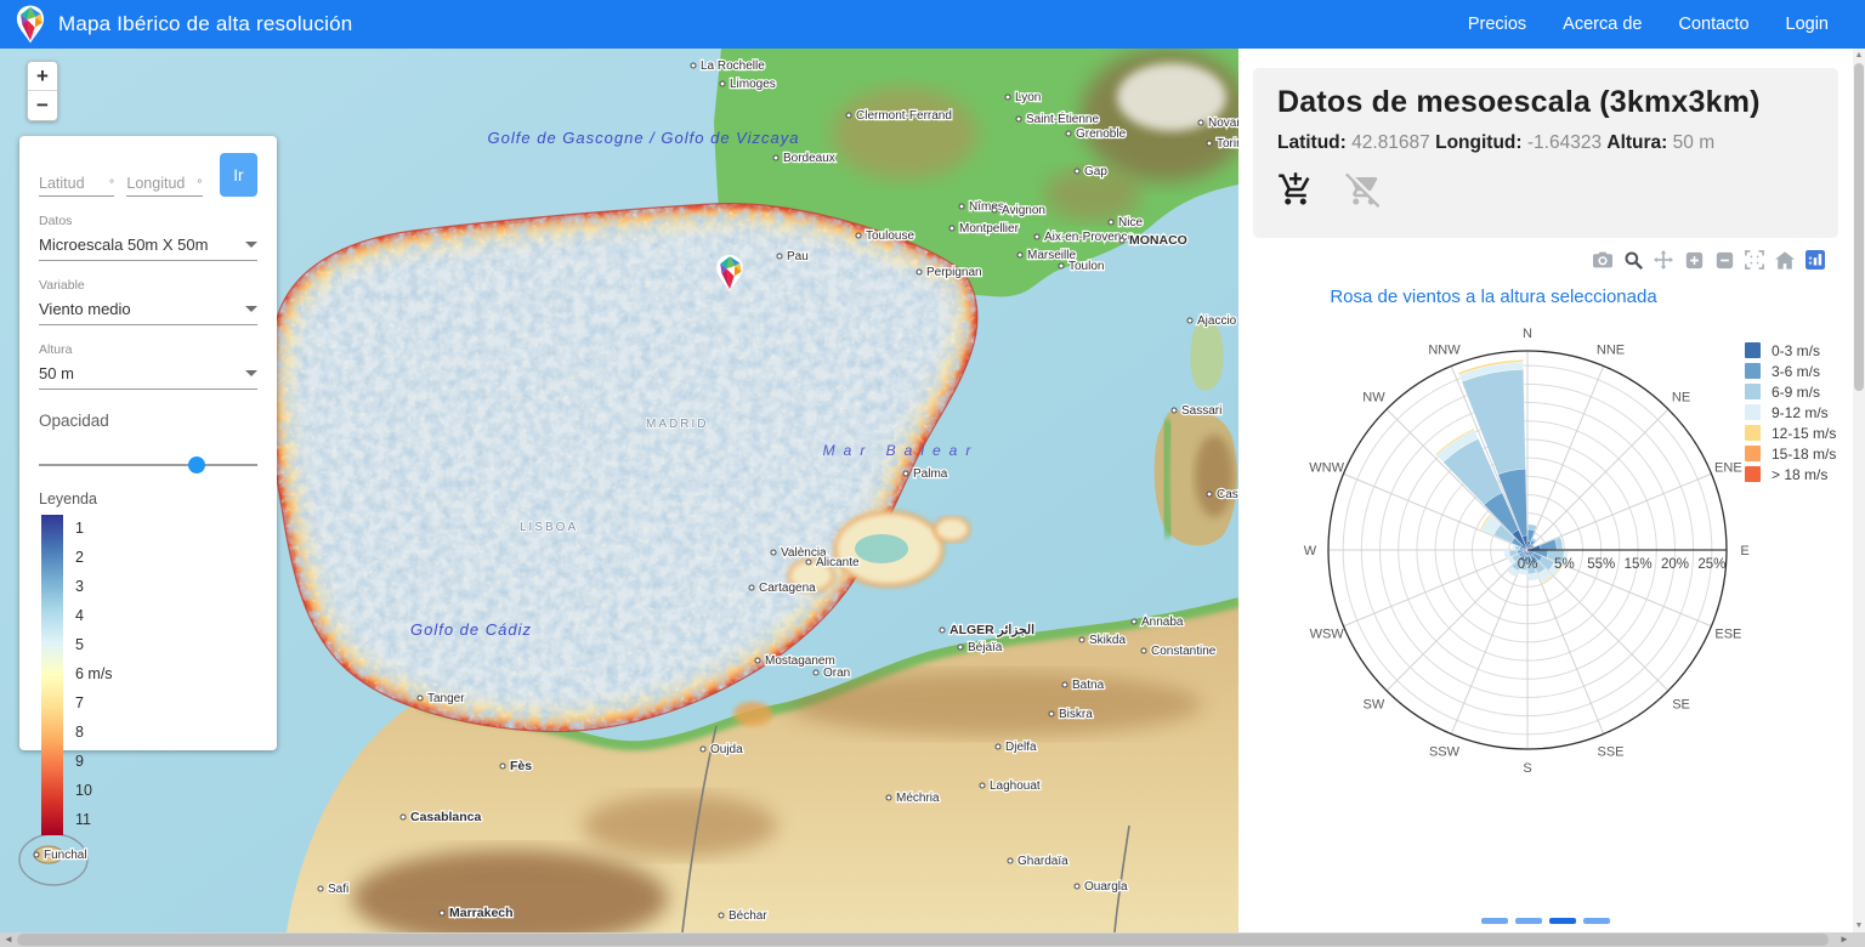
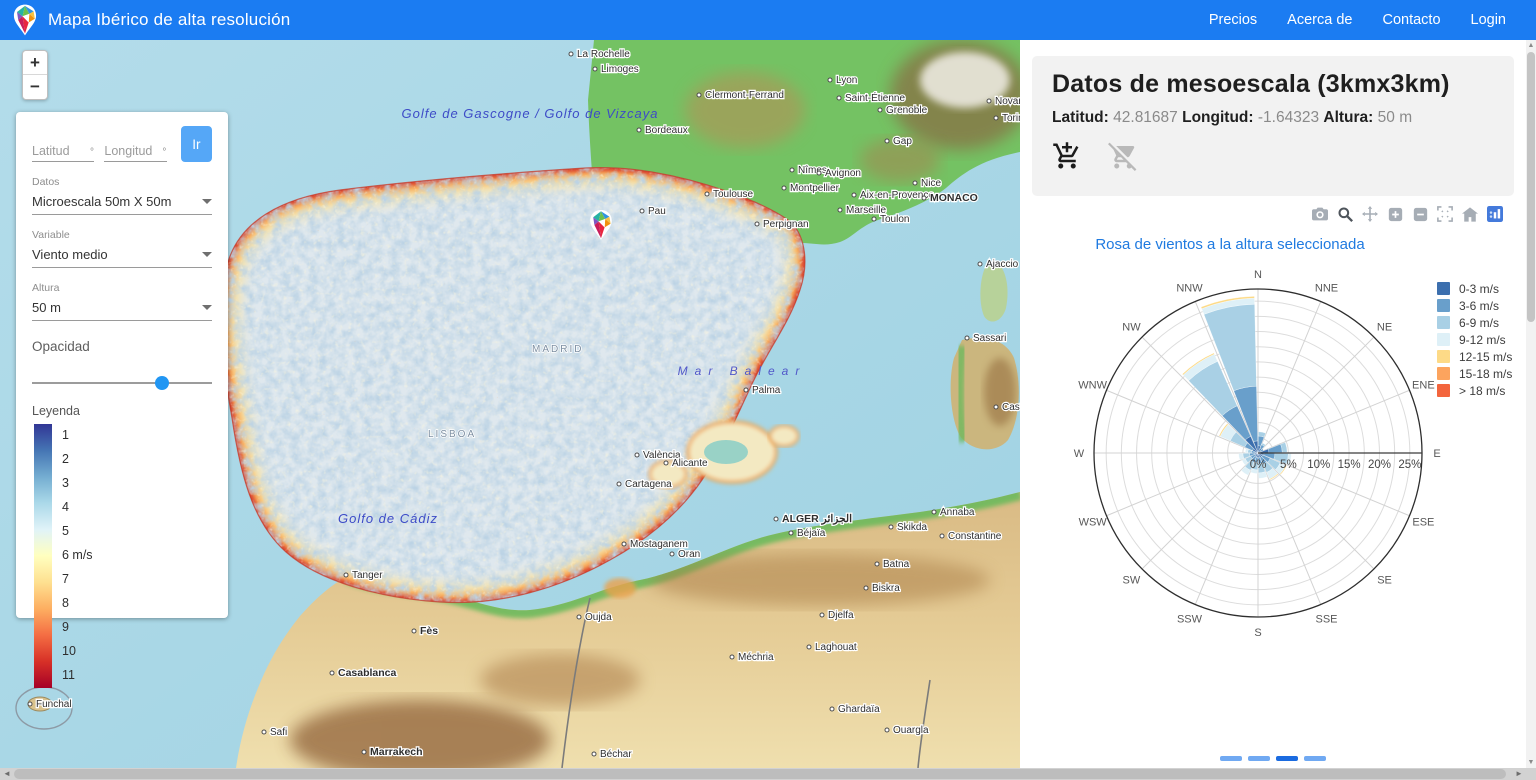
  Mapa Ibérico de alta resolución
  Precios
  Acerca de
  Contacto
  Login
  Golfe de Gascogne / Golfo de Vizcaya
  Mar Balear
  Golfo de Cádiz
  La Rochelle
  Limoges
  Clermont-Ferrand
  Lyon
  Saint-Étienne
  Grenoble
  Bordeaux
  Gap
  Nîmes
  Avignon
  Montpellier
  Aix-en-Provence
  Marseille
  Toulon
  Nice
  MONACO
  Toulouse
  Pau
  Perpignan
  Ajaccio
  Sassari
  Palma
  MADRID
  LISBOA
  València
  Alicante
  Cartagena
  ALGER الجزائر
  Béjaïa
  Skikda
  Annaba
  Constantine
  Batna
  Biskra
  Djelfa
  Laghouat
  Ghardaïa
  Ouargla
  Béchar
  Oran
  Mostaganem
  Oujda
  Tanger
  Casablanca
  Fès
  Safi
  Marrakech
  Méchria
  Funchal
  +
  −
  Latitud
  °
  Longitud
  °
  Ir
  Datos
  Microescala 50m X 50m
  Variable
  Viento medio
  Altura
  50 m
  Opacidad
  Leyenda
  1
  2
  3
  4
  5
  6 m/s
  7
  8
  9
  10
  11
  Datos de mesoescala (3kmx3km)
  Latitud: 42.81687 Longitud: -1.64323 Altura: 50 m
  Rosa de vientos a la altura seleccionada
  0%
  5%
- 55%
+ 10%
  15%
  20%
  25%
  N
  NNE
  NE
  ENE
  E
  ESE
  SE
  SSE
  S
  SSW
  SW
  WSW
  W
  WNW
  NW
  NNW
  0-3 m/s
  3-6 m/s
  6-9 m/s
  9-12 m/s
  12-15 m/s
  15-18 m/s
  > 18 m/s
  ◄
  ►
